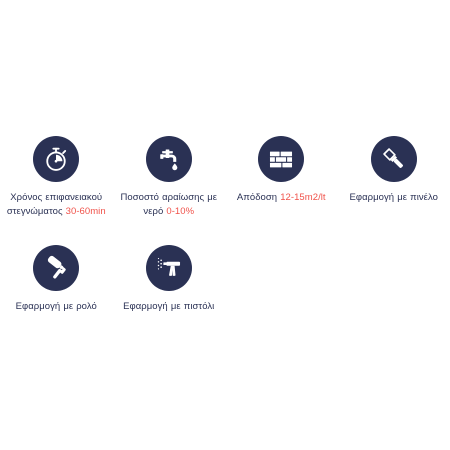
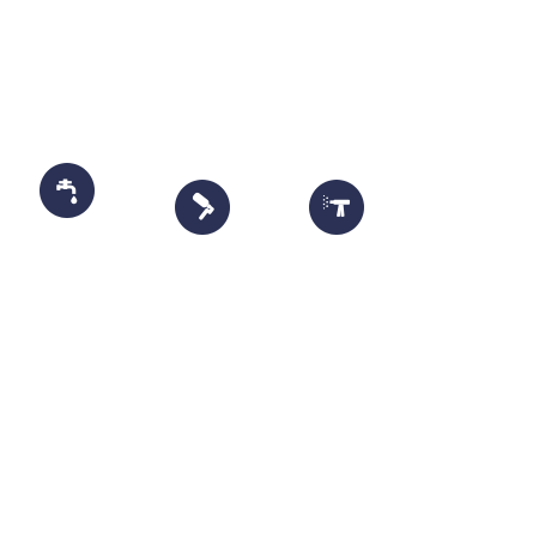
- Χρόνος επιφανειακού στεγνώματος 30-60min
- Ποσοστό αραίωσης με νερό 0-10%
- Απόδοση 12-15m2/lt
- Εφαρμογή με πινέλο
- Εφαρμογή με ρολό
- Εφαρμογή με πιστόλι
